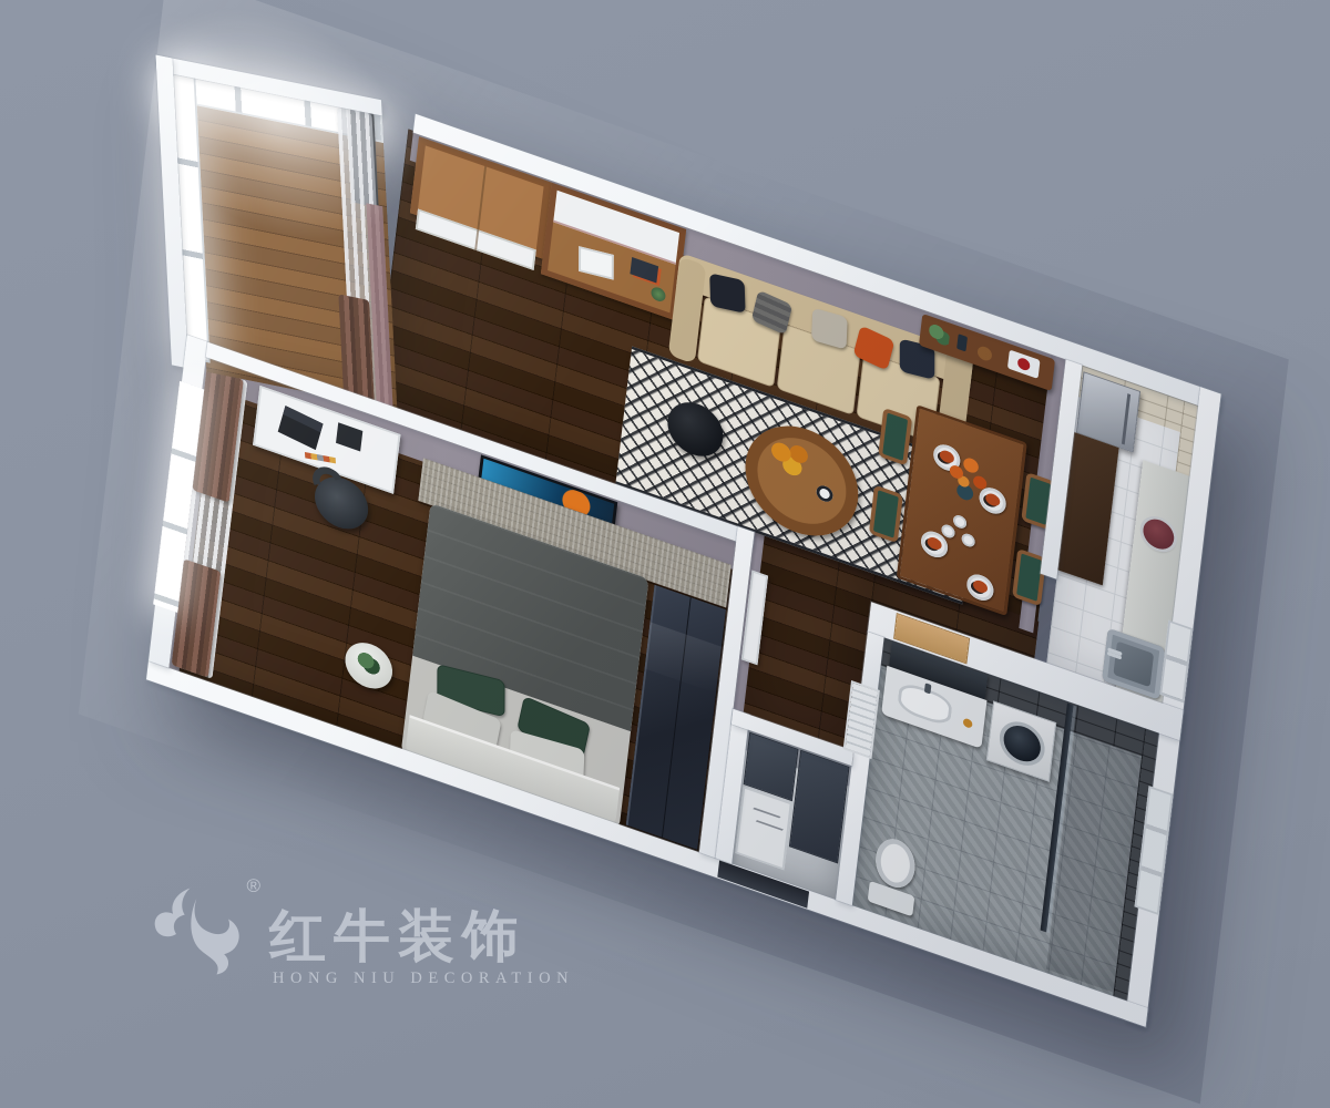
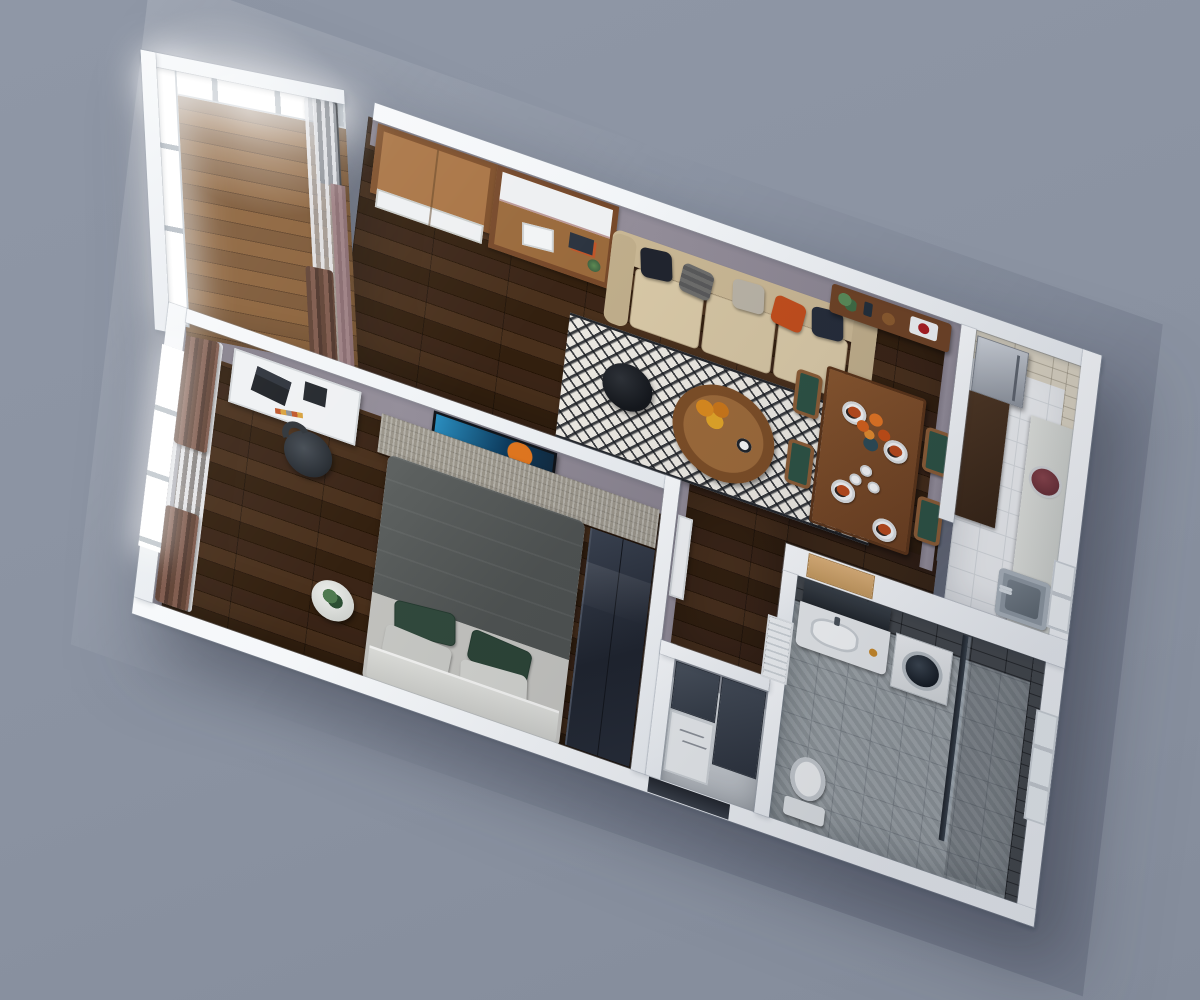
- ®
- 红牛装饰
- HONG NIU DECORATION
